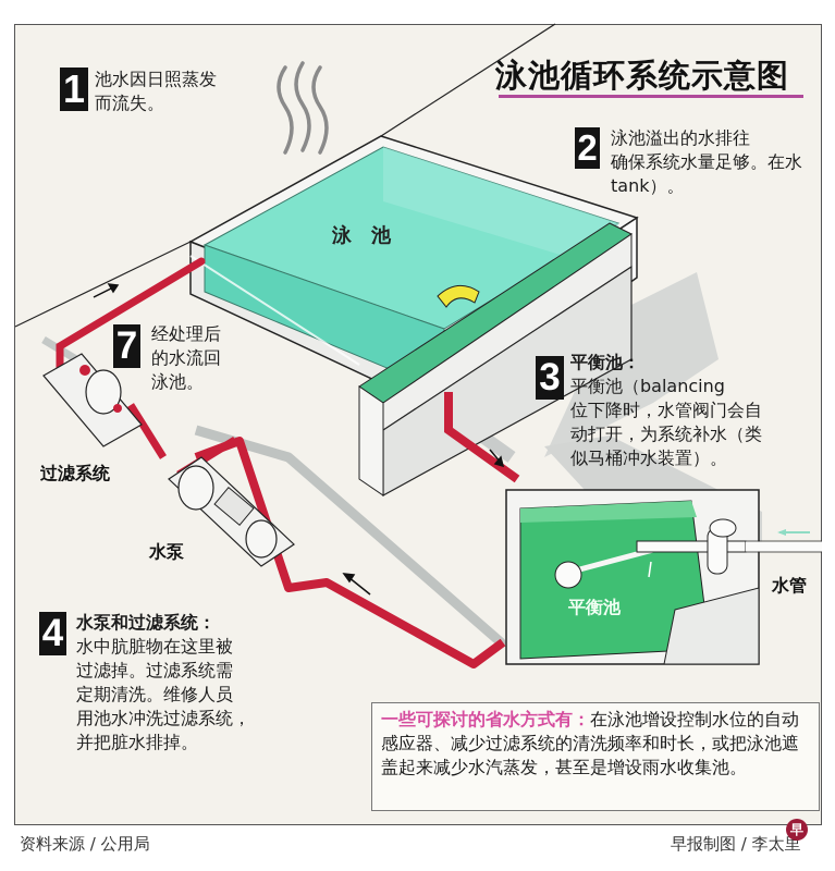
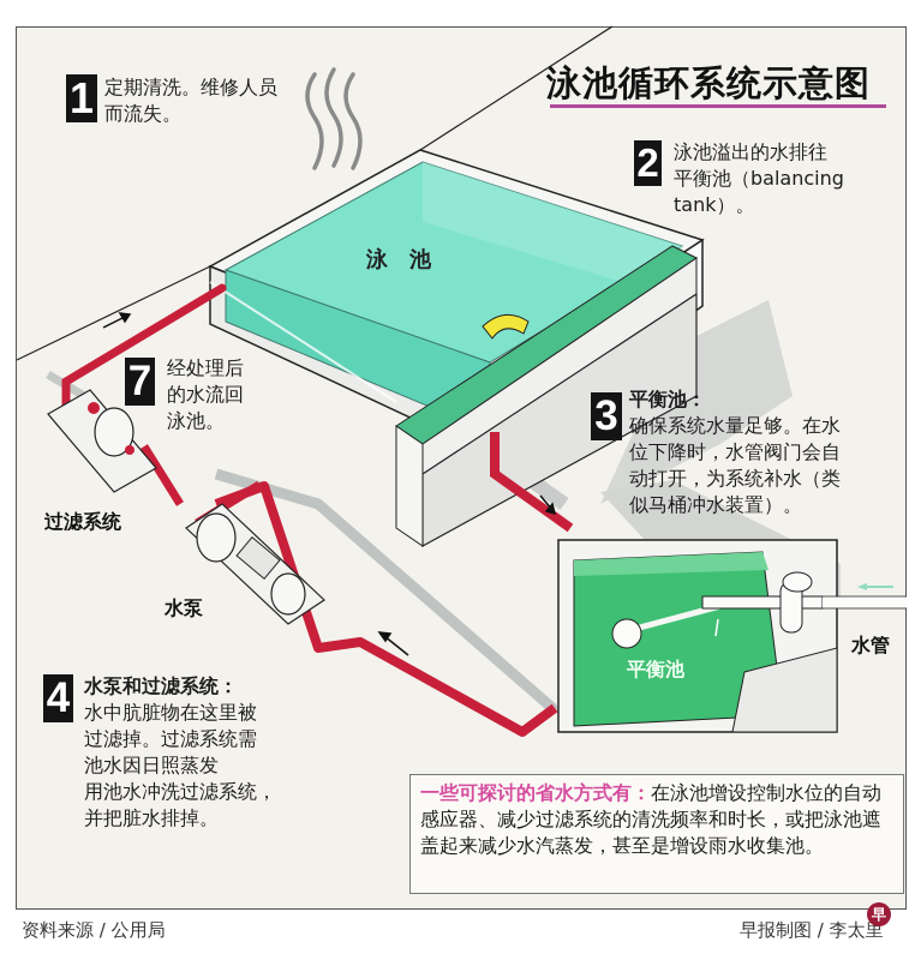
  泳池循环系统示意图
  1
- 池水因日照蒸发
+ 定期清洗。维修人员
  而流失。
  2
  泳池溢出的水排往
- 确保系统水量足够。在水
+ 平衡池（balancing
  tank）。
  3
  平衡池：
- 平衡池（balancing
+ 确保系统水量足够。在水
  位下降时，水管阀门会自
  动打开，为系统补水（类
  似马桶冲水装置）。
  4
  水泵和过滤系统：
  水中肮脏物在这里被
  过滤掉。过滤系统需
- 定期清洗。维修人员
+ 池水因日照蒸发
  用池水冲洗过滤系统，
  并把脏水排掉。
  7
  经处理后
  的水流回
  泳池。
  泳池
  平衡池
  过滤系统
  水泵
  水管
  一些可探讨的省水方式有：在泳池增设控制水位的自动感应器、减少过滤系统的清洗频率和时长，或把泳池遮盖起来减少水汽蒸发，甚至是增设雨水收集池。
  资料来源 / 公用局
  早报制图 / 李太里
  早
